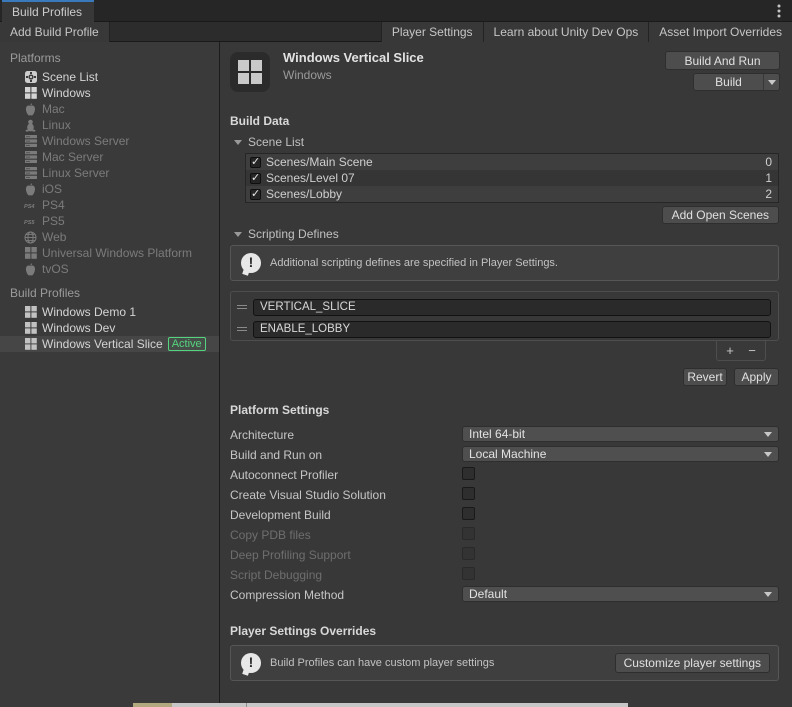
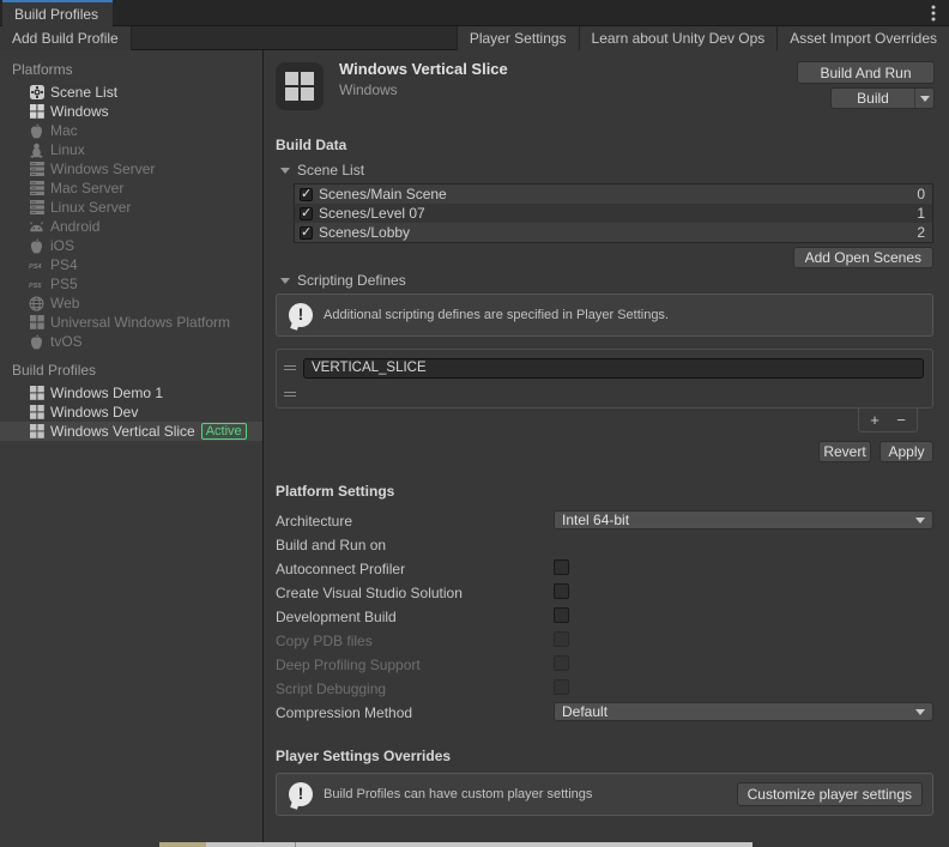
  Build Profiles
  Add Build Profile
  Player Settings
  Learn about Unity Dev Ops
  Asset Import Overrides
  Platforms
  Scene List
  Windows
  Mac
  Linux
  Windows Server
  Mac Server
  Linux Server
+ Android
  iOS
  PS4
  PS5
  Web
  Universal Windows Platform
  tvOS
  Build Profiles
  Windows Demo 1
  Windows Dev
  Windows Vertical Slice
  Active
  Windows Vertical Slice
  Windows
  Build And Run
  Build
  Build Data
  Scene List
  ✓
  Scenes/Main Scene
  0
  ✓
  Scenes/Level 07
  1
  ✓
  Scenes/Lobby
  2
  Add Open Scenes
  Scripting Defines
  Additional scripting defines are specified in Player Settings.
  VERTICAL_SLICE
- ENABLE_LOBBY
  +
  −
  Revert
  Apply
  Platform Settings
  Architecture
  Intel 64-bit
  Build and Run on
- Local Machine
  Autoconnect Profiler
  Create Visual Studio Solution
  Development Build
  Copy PDB files
  Deep Profiling Support
  Script Debugging
  Compression Method
  Default
  Player Settings Overrides
  Build Profiles can have custom player settings
  Customize player settings
